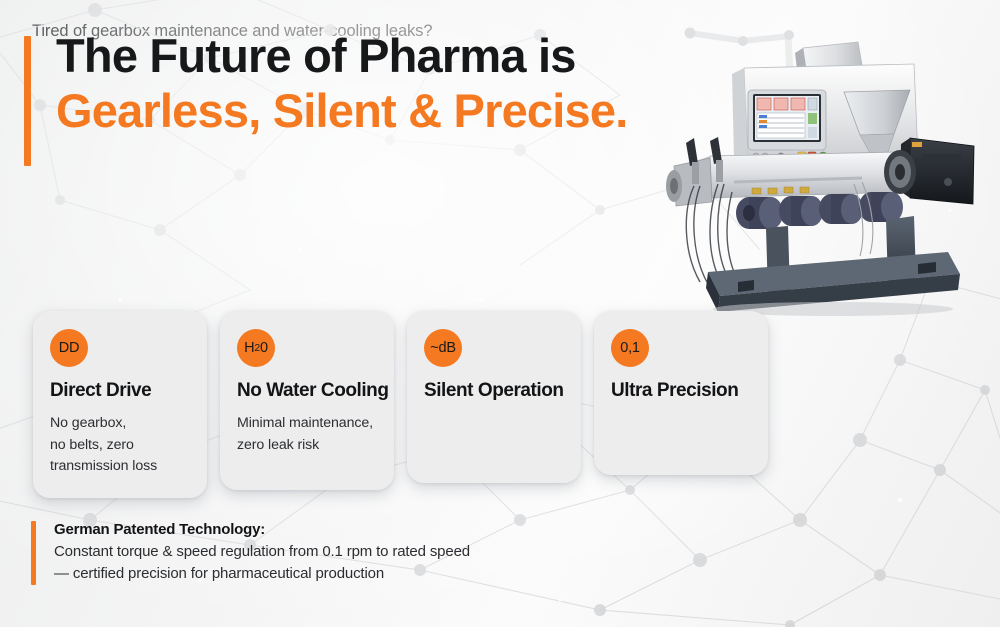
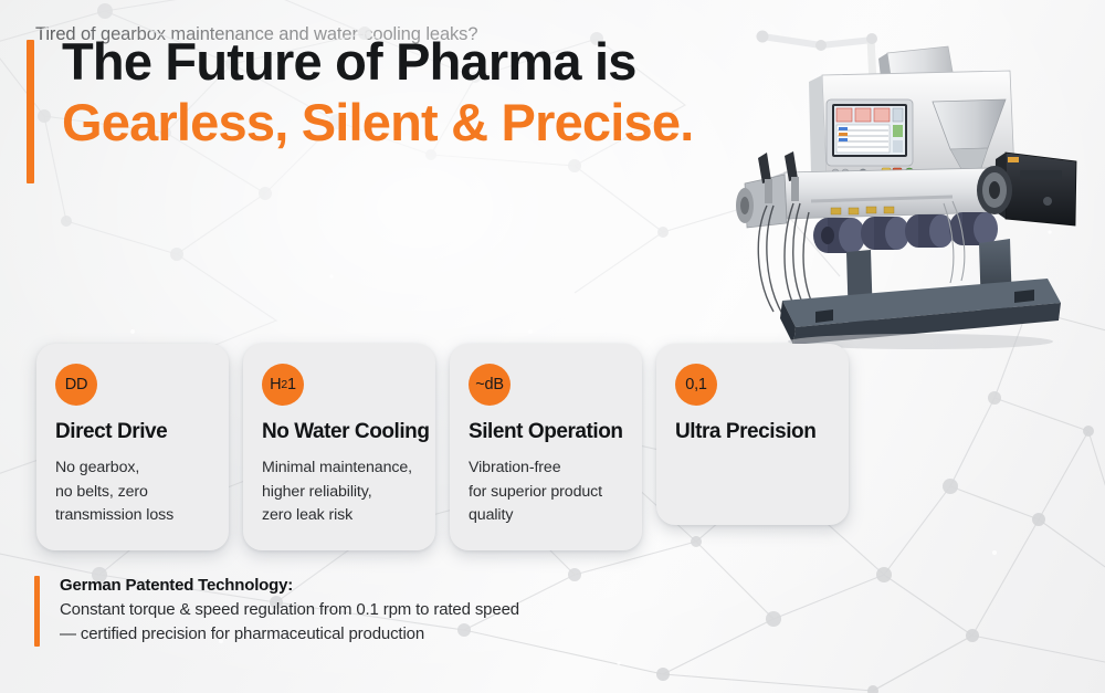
  The Future of Pharma is
  Gearless, Silent & Precise.
  DD
  Direct Drive
  No gearbox,
  no belts, zero
  transmission loss
  H
  2
- 0
+ 1
  No Water Cooling
  Minimal maintenance,
+ higher reliability,
  zero leak risk
  ~dB
  Silent Operation
+ Vibration-free
+ for superior product
+ quality
  0,1
  Ultra Precision
  German Patented Technology:
  Constant torque & speed regulation from 0.1 rpm to rated speed
  — certified precision for pharmaceutical production
